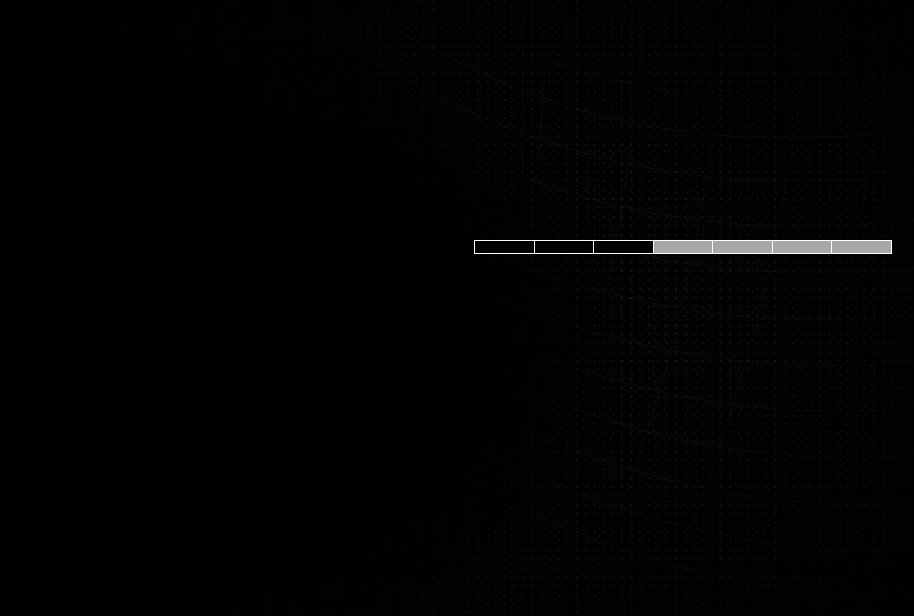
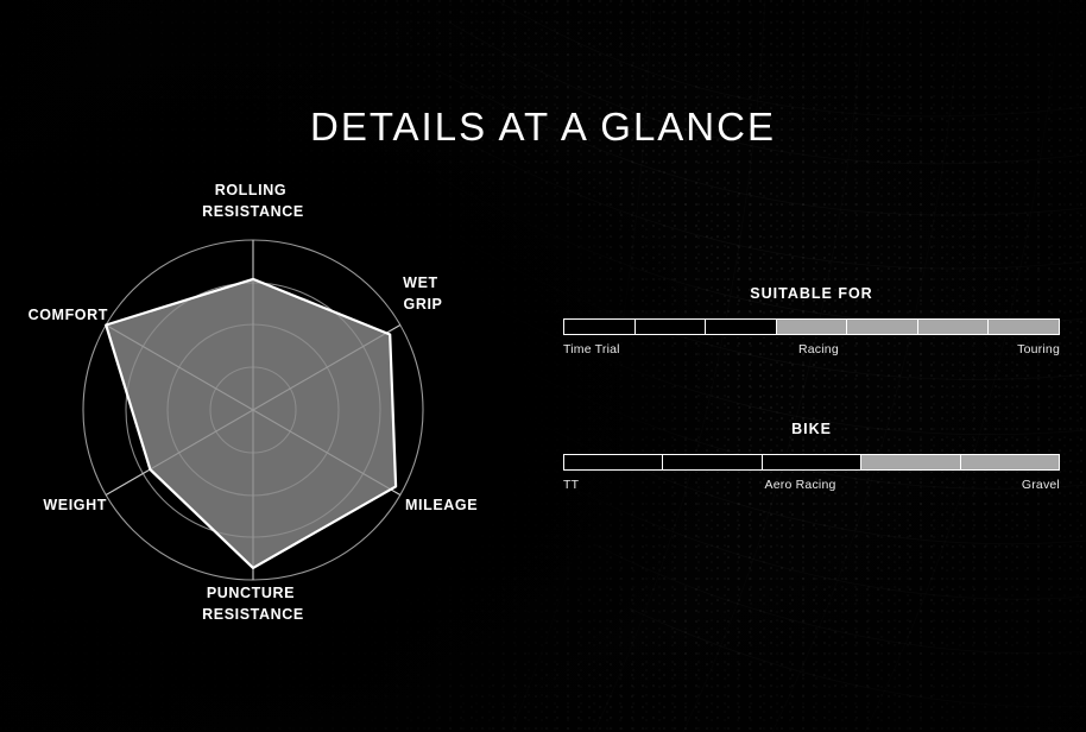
+ DETAILS AT A GLANCE
+ ROLLING RESISTANCE
+ WET GRIP
+ MILEAGE
+ PUNCTURE RESISTANCE
+ WEIGHT
+ COMFORT
+ SUITABLE FOR
+ Time Trial
+ Racing
+ Touring
+ BIKE
+ TT
+ Aero Racing
+ Gravel
